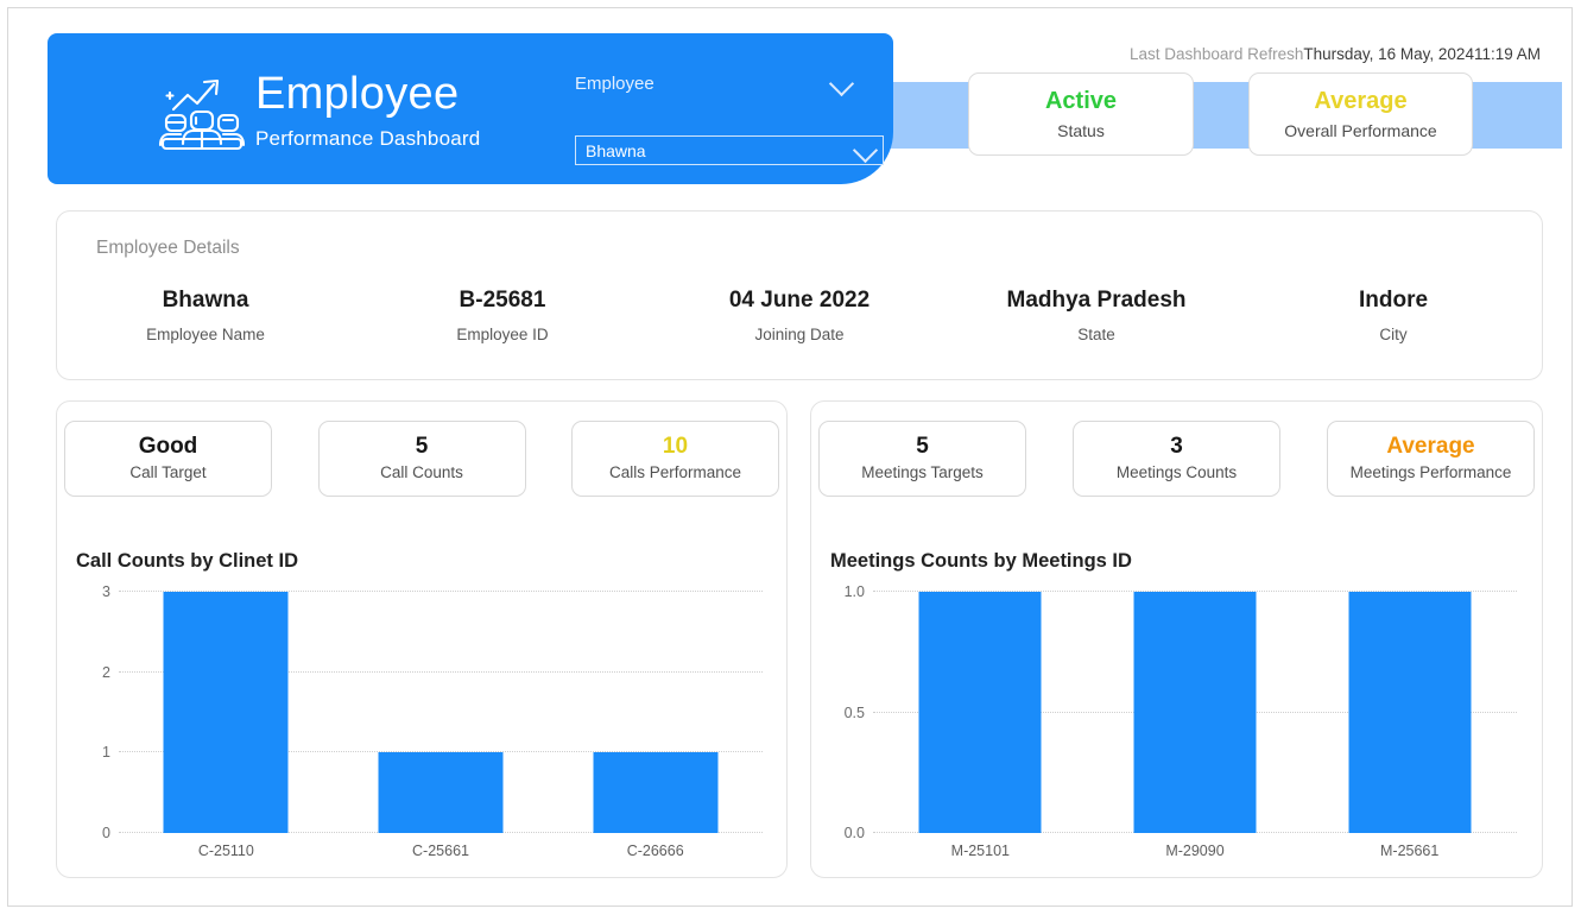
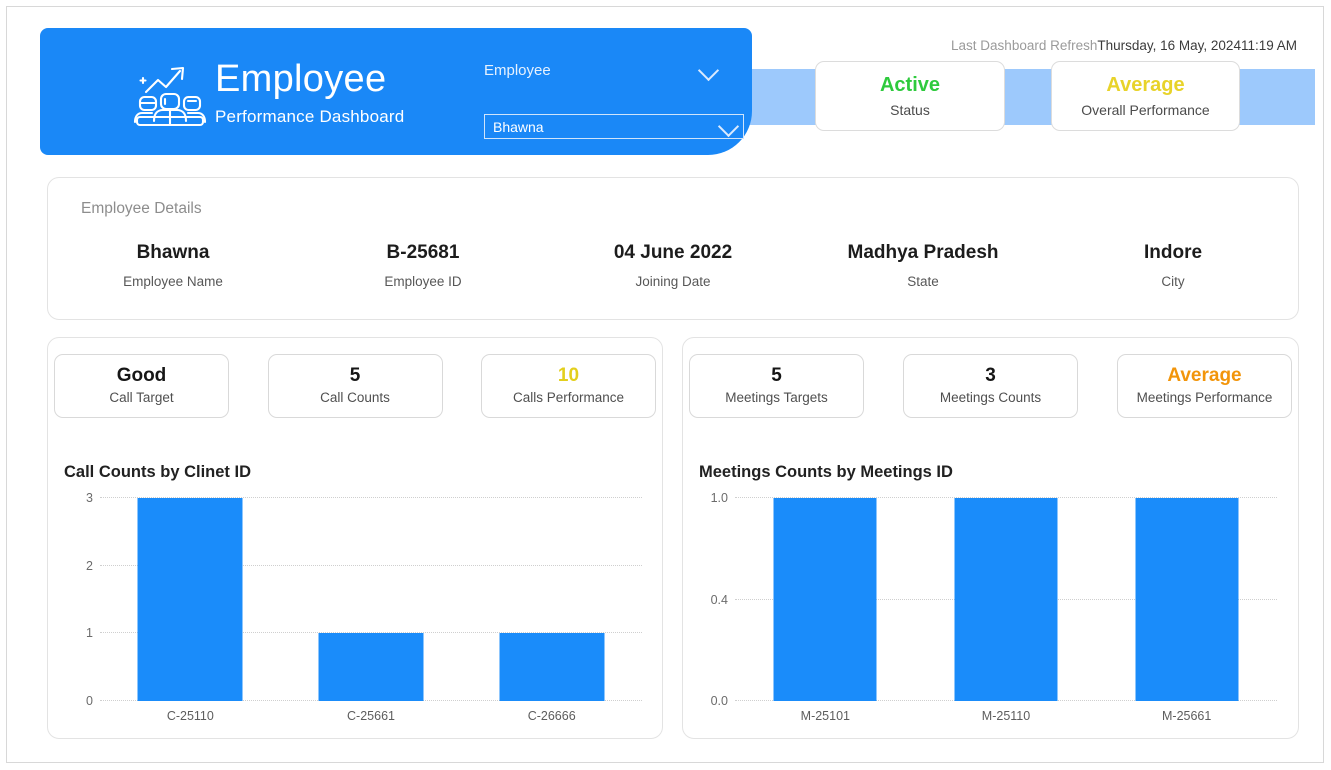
  Last Dashboard RefreshThursday, 16 May, 202411:19 AM
  Active
  Status
  Average
  Overall Performance
  Employee
  Performance Dashboard
  Employee
  Bhawna
  Employee Details
  Bhawna
  Employee Name
  B-25681
  Employee ID
  04 June 2022
  Joining Date
  Madhya Pradesh
  State
  Indore
  City
  Good
  Call Target
  5
  Call Counts
  10
  Calls Performance
  Call Counts by Clinet ID
  0
  1
  2
  3
  C-25110
  C-25661
  C-26666
  5
  Meetings Targets
  3
  Meetings Counts
  Average
  Meetings Performance
  Meetings Counts by Meetings ID
  0.0
- 0.5
+ 0.4
  1.0
  M-25101
- M-29090
+ M-25110
  M-25661
